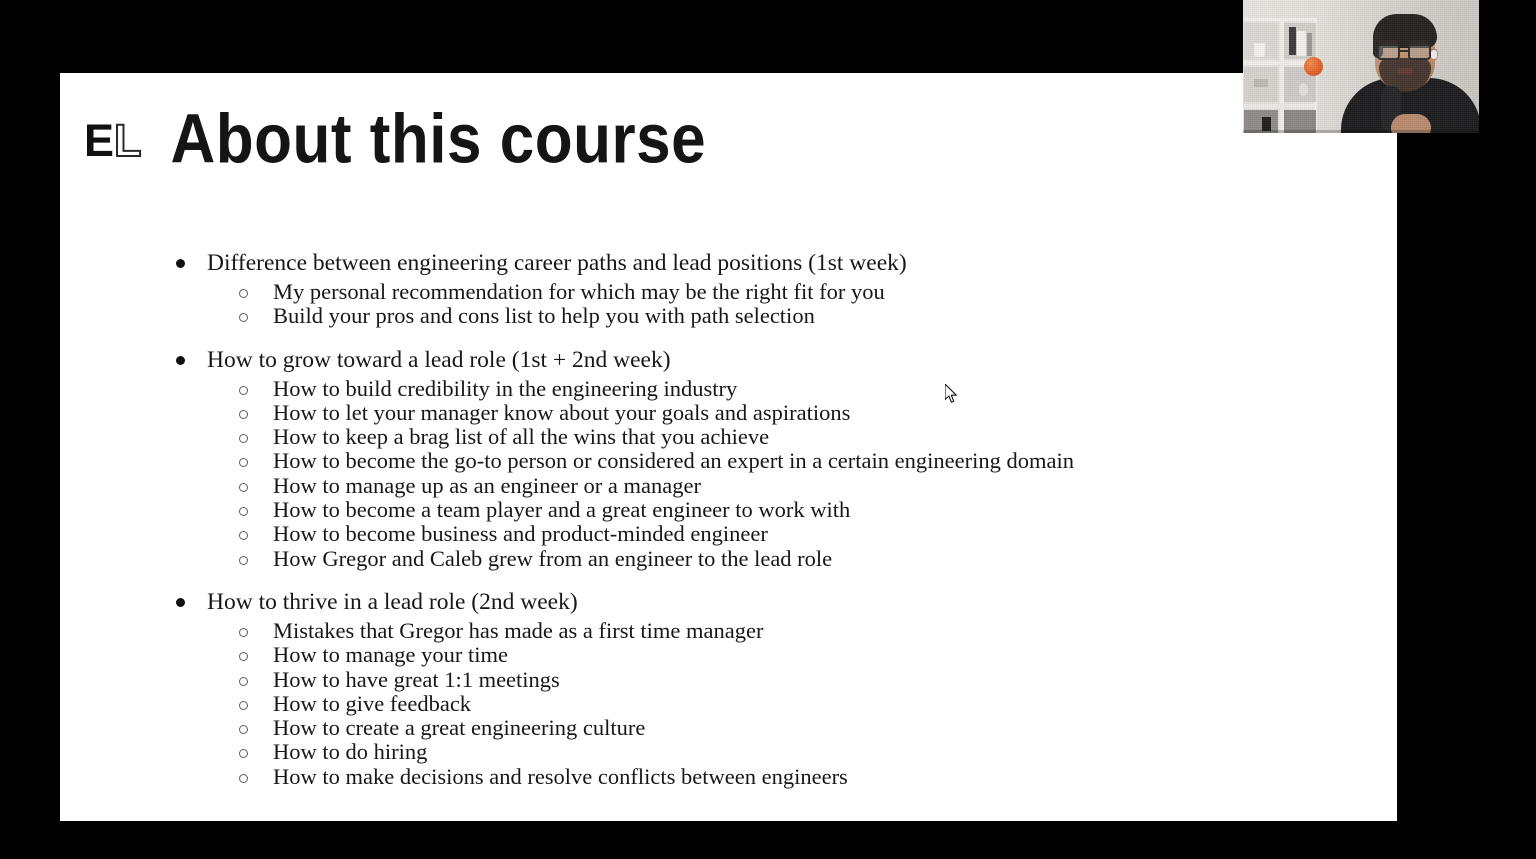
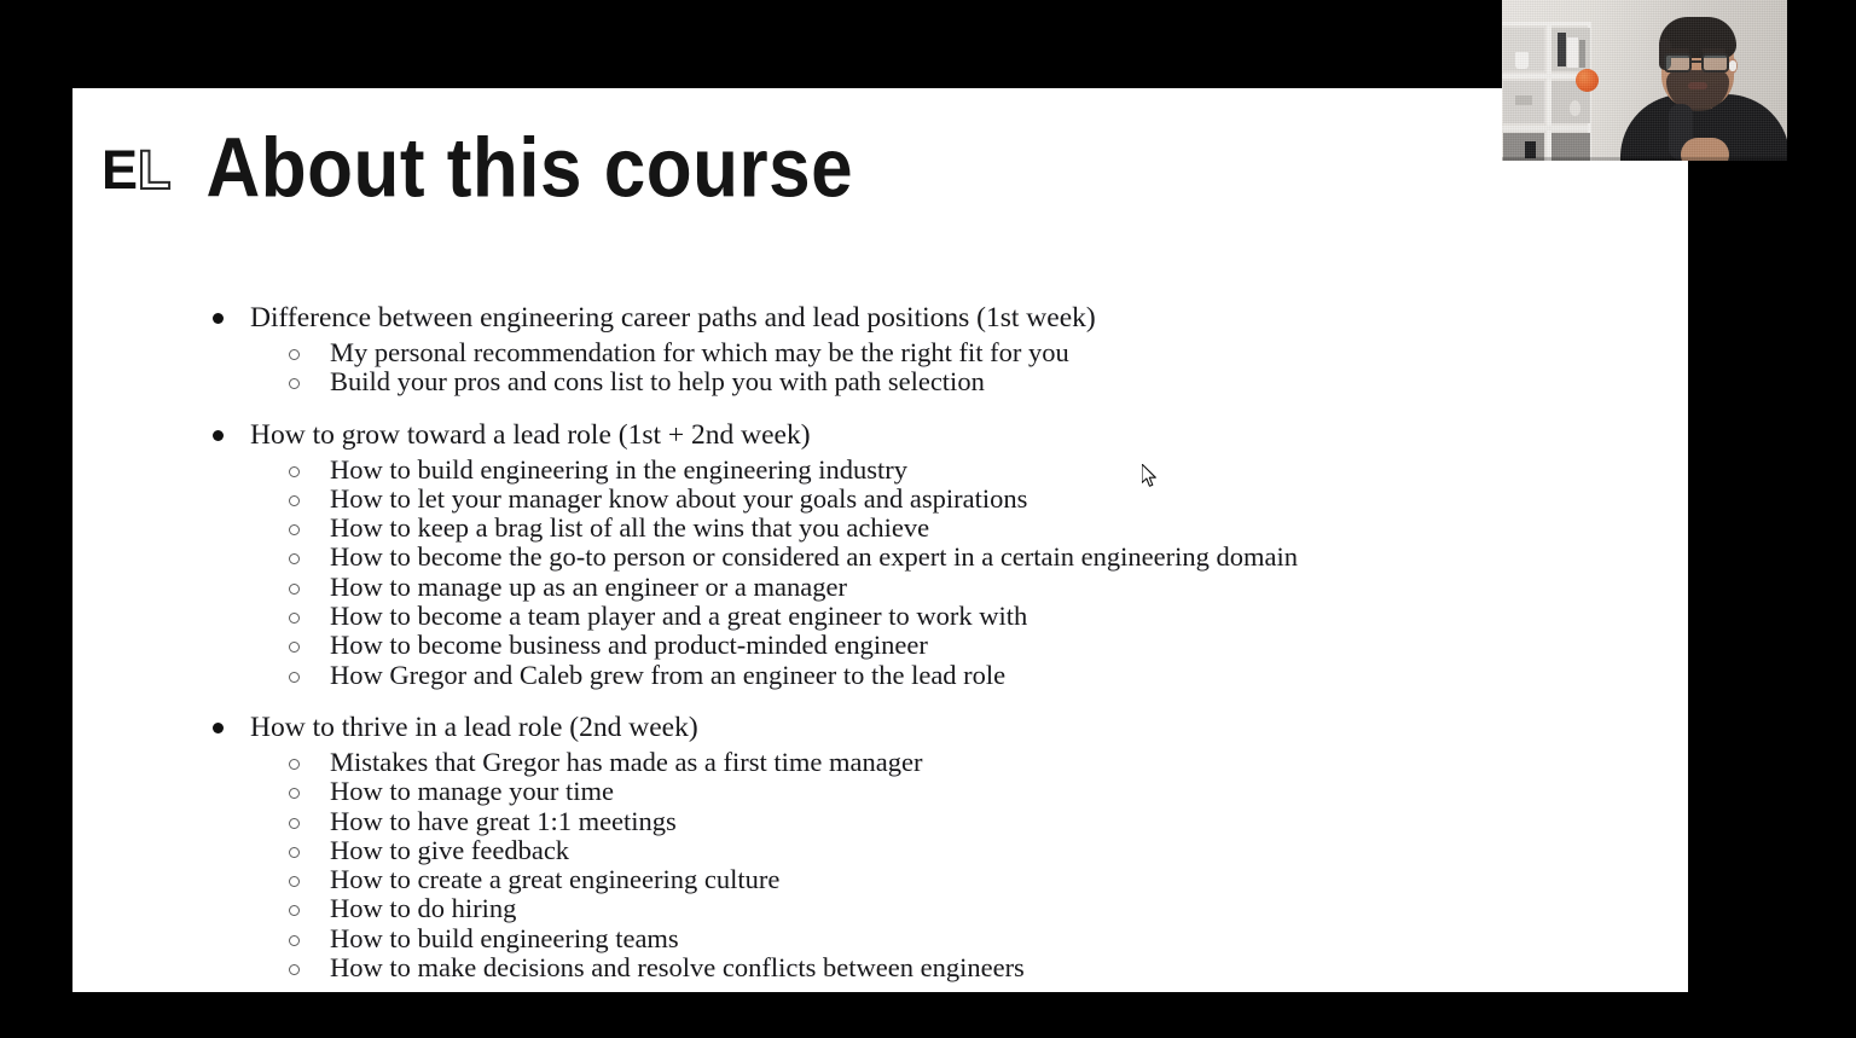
  E
  L
  About this course
  Difference between engineering career paths and lead positions (1st week)
  My personal recommendation for which may be the right fit for you
  Build your pros and cons list to help you with path selection
  How to grow toward a lead role (1st + 2nd week)
- How to build credibility in the engineering industry
+ How to build engineering in the engineering industry
  How to let your manager know about your goals and aspirations
  How to keep a brag list of all the wins that you achieve
  How to become the go-to person or considered an expert in a certain engineering domain
  How to manage up as an engineer or a manager
  How to become a team player and a great engineer to work with
  How to become business and product-minded engineer
  How Gregor and Caleb grew from an engineer to the lead role
  How to thrive in a lead role (2nd week)
  Mistakes that Gregor has made as a first time manager
  How to manage your time
  How to have great 1:1 meetings
  How to give feedback
  How to create a great engineering culture
  How to do hiring
+ How to build engineering teams
  How to make decisions and resolve conflicts between engineers
